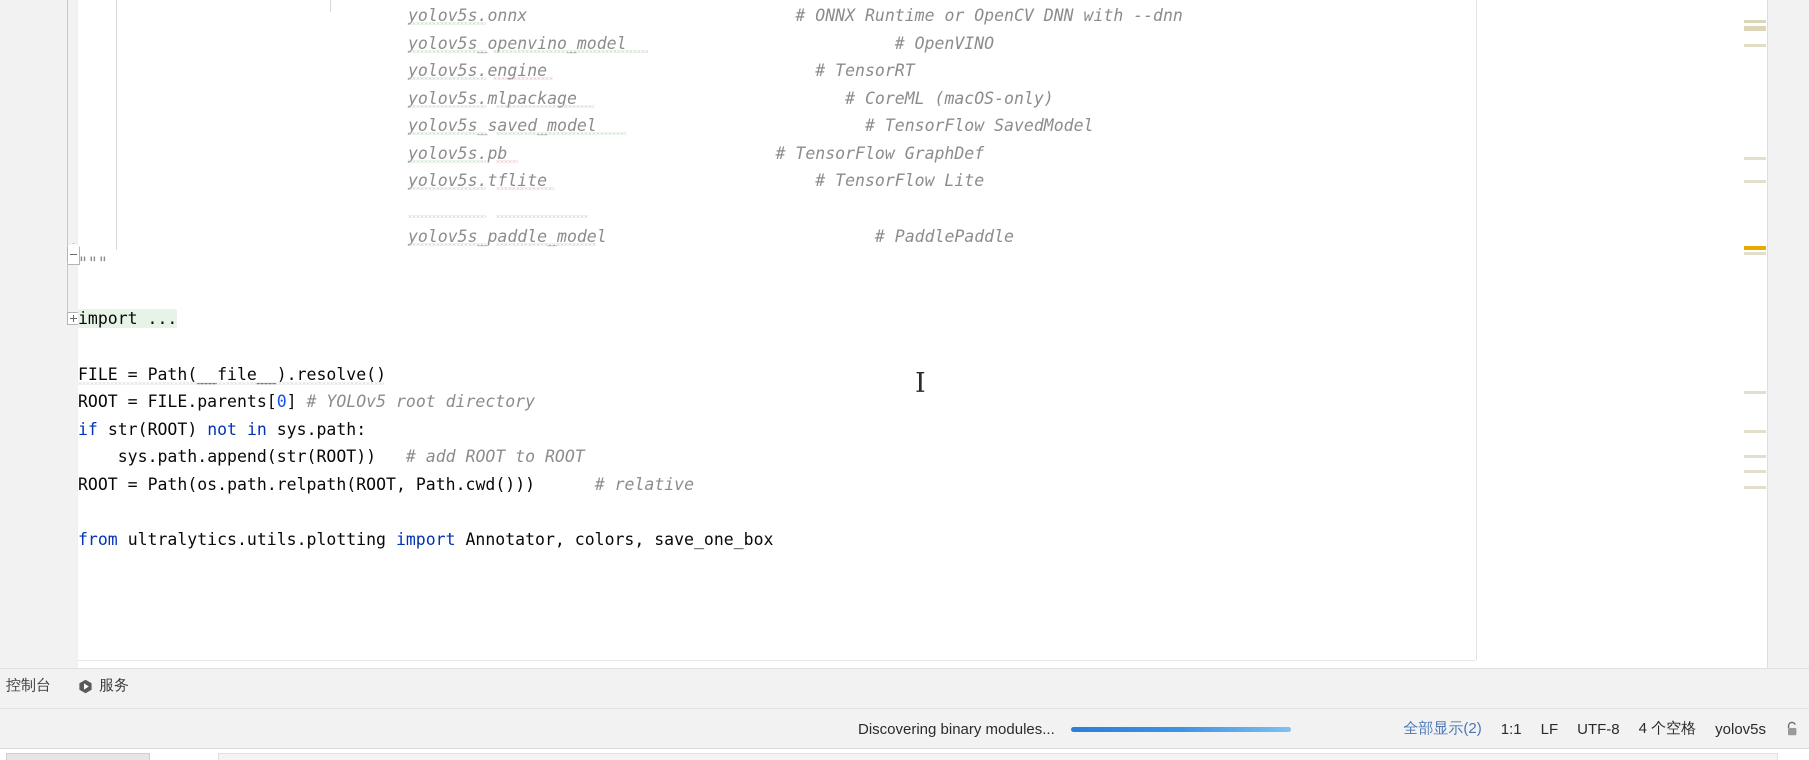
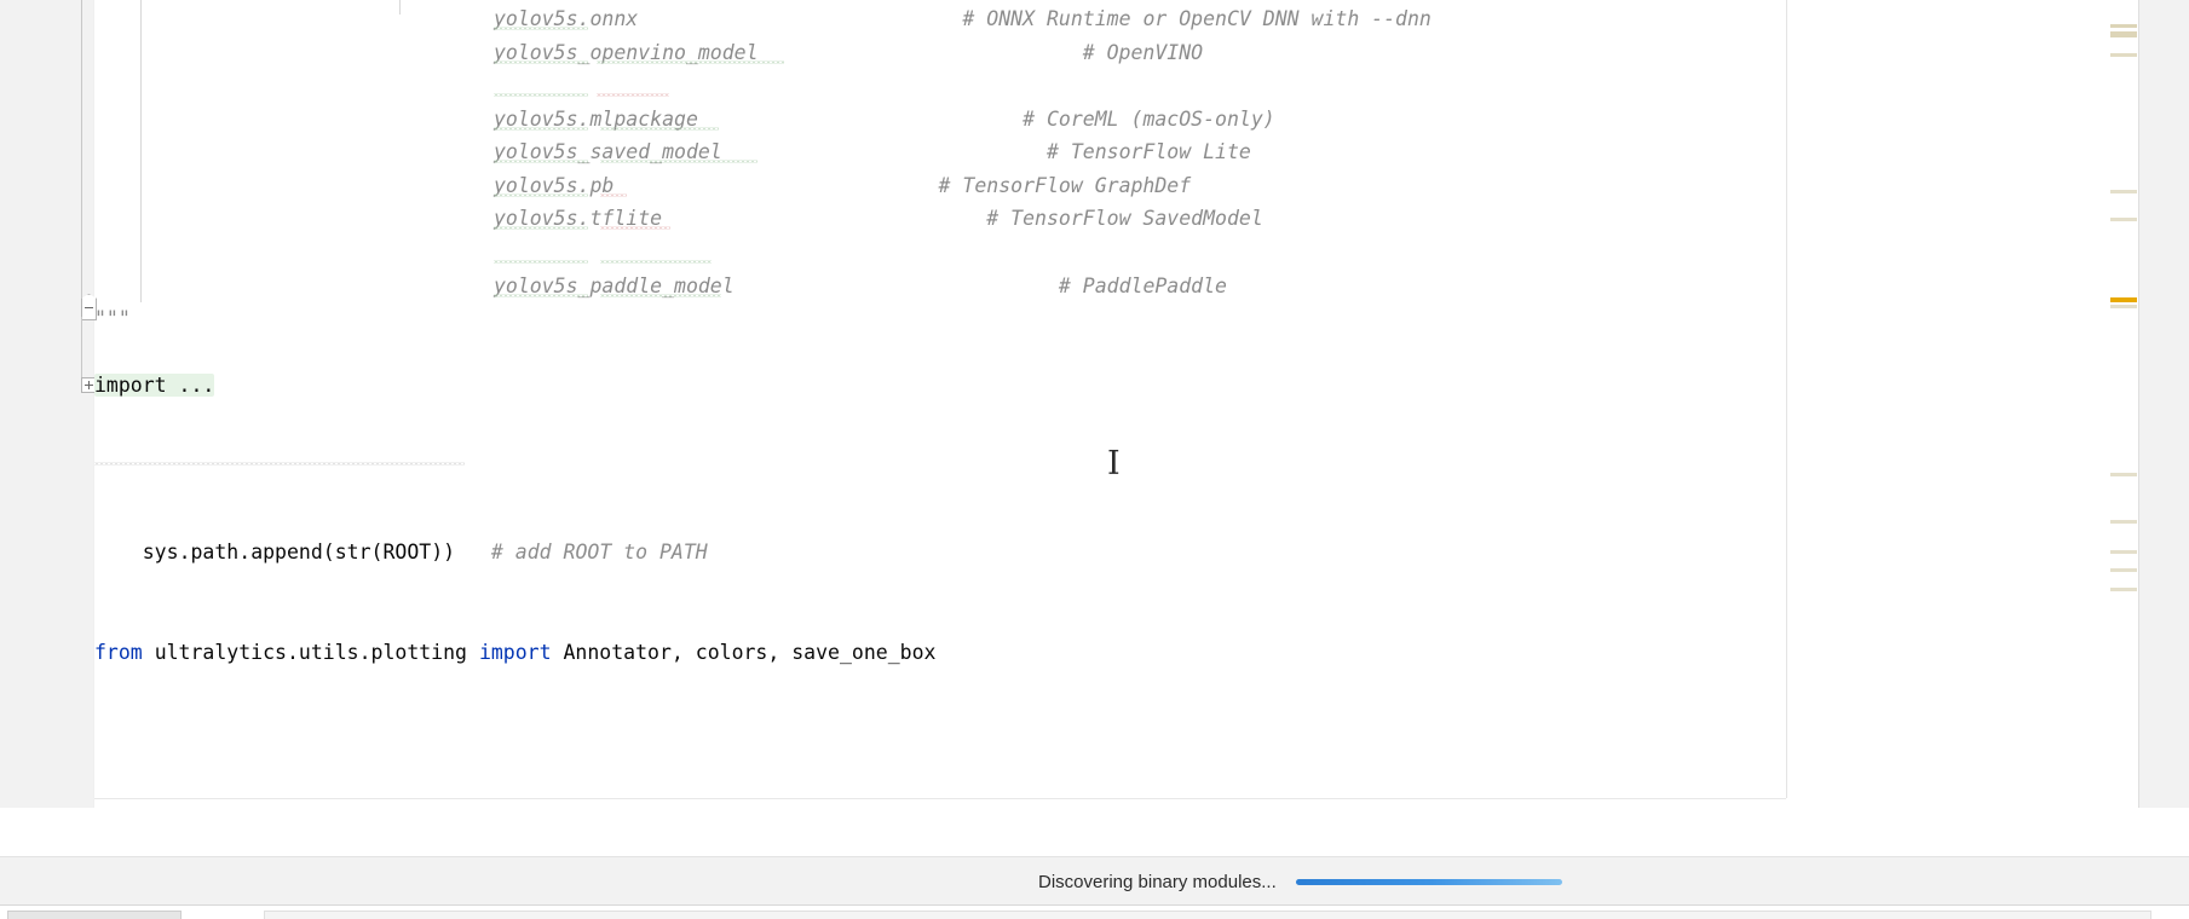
  yolov5s.onnx # ONNX Runtime or OpenCV DNN with --dnn
  yolov5s_openvino_model # OpenVINO
- yolov5s.engine # TensorRT
  yolov5s.mlpackage # CoreML (macOS-only)
- yolov5s_saved_model # TensorFlow SavedModel
+ yolov5s_saved_model # TensorFlow Lite
  yolov5s.pb # TensorFlow GraphDef
- yolov5s.tflite # TensorFlow Lite
+ yolov5s.tflite # TensorFlow SavedModel
  yolov5s_paddle_model # PaddlePaddle
  """
  import ...
- FILE = Path(__file__).resolve()
- ROOT = FILE.parents[0] # YOLOv5 root directory
- if str(ROOT) not in sys.path:
- sys.path.append(str(ROOT)) # add ROOT to ROOT
+ sys.path.append(str(ROOT)) # add ROOT to PATH
- ROOT = Path(os.path.relpath(ROOT, Path.cwd())) # relative
  from ultralytics.utils.plotting import Annotator, colors, save_one_box
  I
- 控制台
- 服务
  Discovering binary modules...
- 全部显示(2)
- 1:1
- LF
- UTF-8
- 4 个空格
- yolov5s
